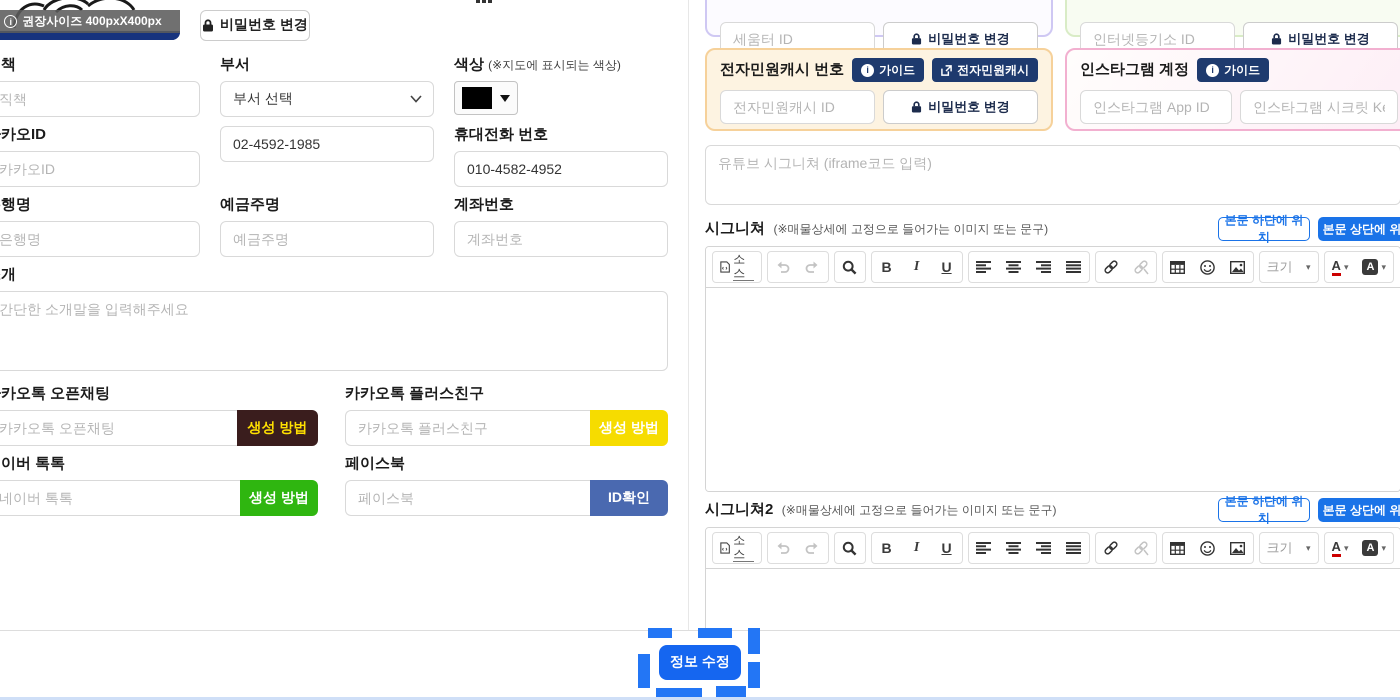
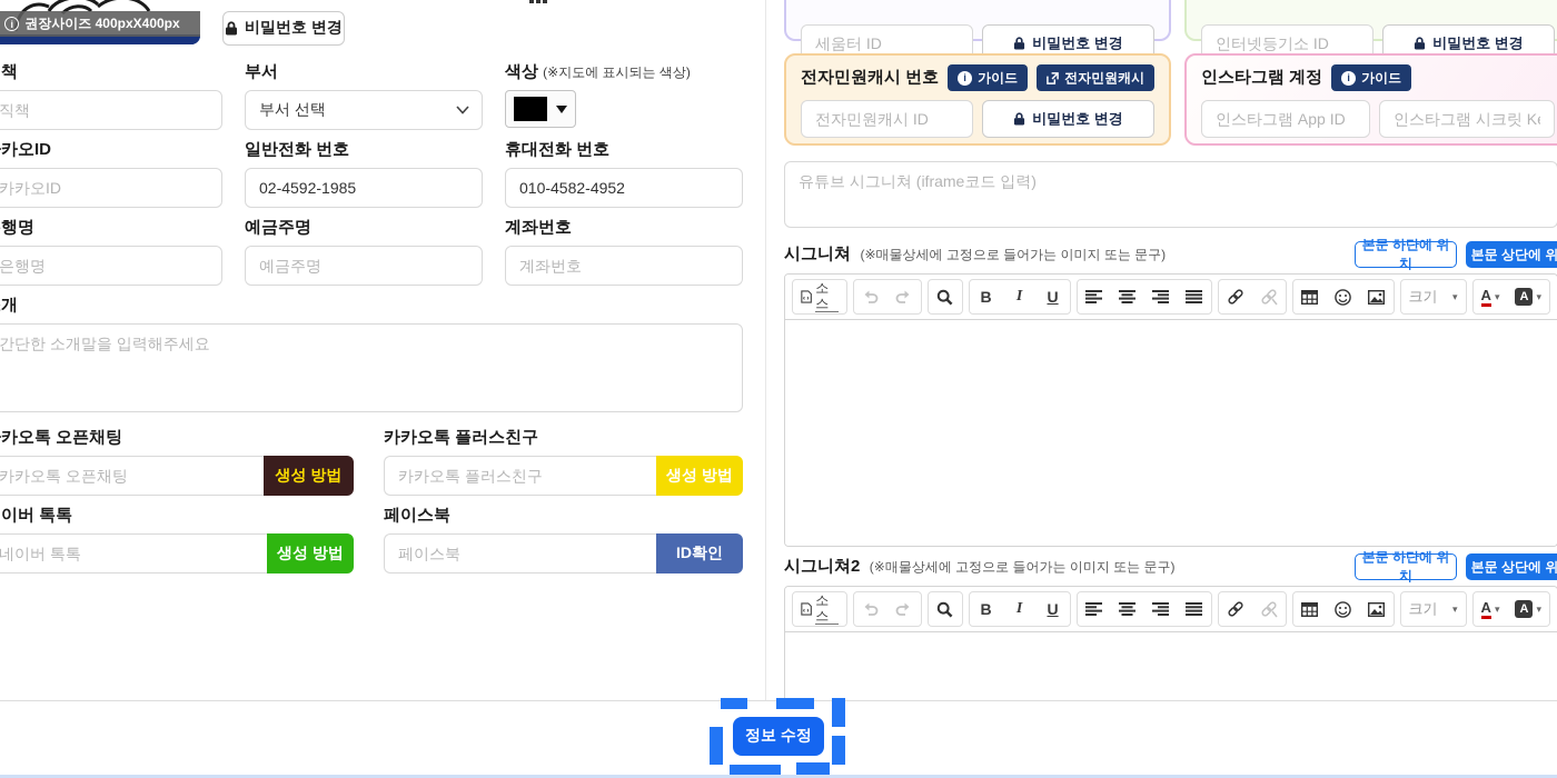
  i
  권장사이즈 400pxX400px
  비밀번호 변경
  직책
  부서
  부서 선택
  색상 (※지도에 표시되는 색상)
  카오ID
  카카오ID
+ 일반전화 번호
  02-4592-1985
  휴대전화 번호
  010-4582-4952
  은행명
  예금주명
  예금주명
  계좌번호
  계좌번호
  간단한 소개말을 입력해주세요
  카오톡 오픈채팅
  카카오톡 오픈채팅
  생성 방법
  카카오톡 플러스친구
  카카오톡 플러스친구
  생성 방법
  이버 톡톡
  네이버 톡톡
  생성 방법
  페이스북
  페이스북
  ID확인
  세움터 ID
  비밀번호 변경
  인터넷등기소 ID
  비밀번호 변경
  전자민원캐시 번호
  i
  가이드
  전자민원캐시
  전자민원캐시 ID
  비밀번호 변경
  인스타그램 계정
  i
  가이드
  인스타그램 App ID
  인스타그램 시크릿 K
  유튜브 시그니쳐 (iframe코드 입력)
  시그니쳐 (※매물상세에 고정으로 들어가는 이미지 또는 문구)
  본문 하단에 위치
  본문 상단에 위
  소스
  B
  I
  U
  크기
  ▾
  A
  ▾
  A
  ▾
  시그니쳐2 (※매물상세에 고정으로 들어가는 이미지 또는 문구)
  본문 하단에 위치
  본문 상단에 위
  소스
  B
  I
  U
  크기
  ▾
  A
  ▾
  A
  ▾
  정보 수정
